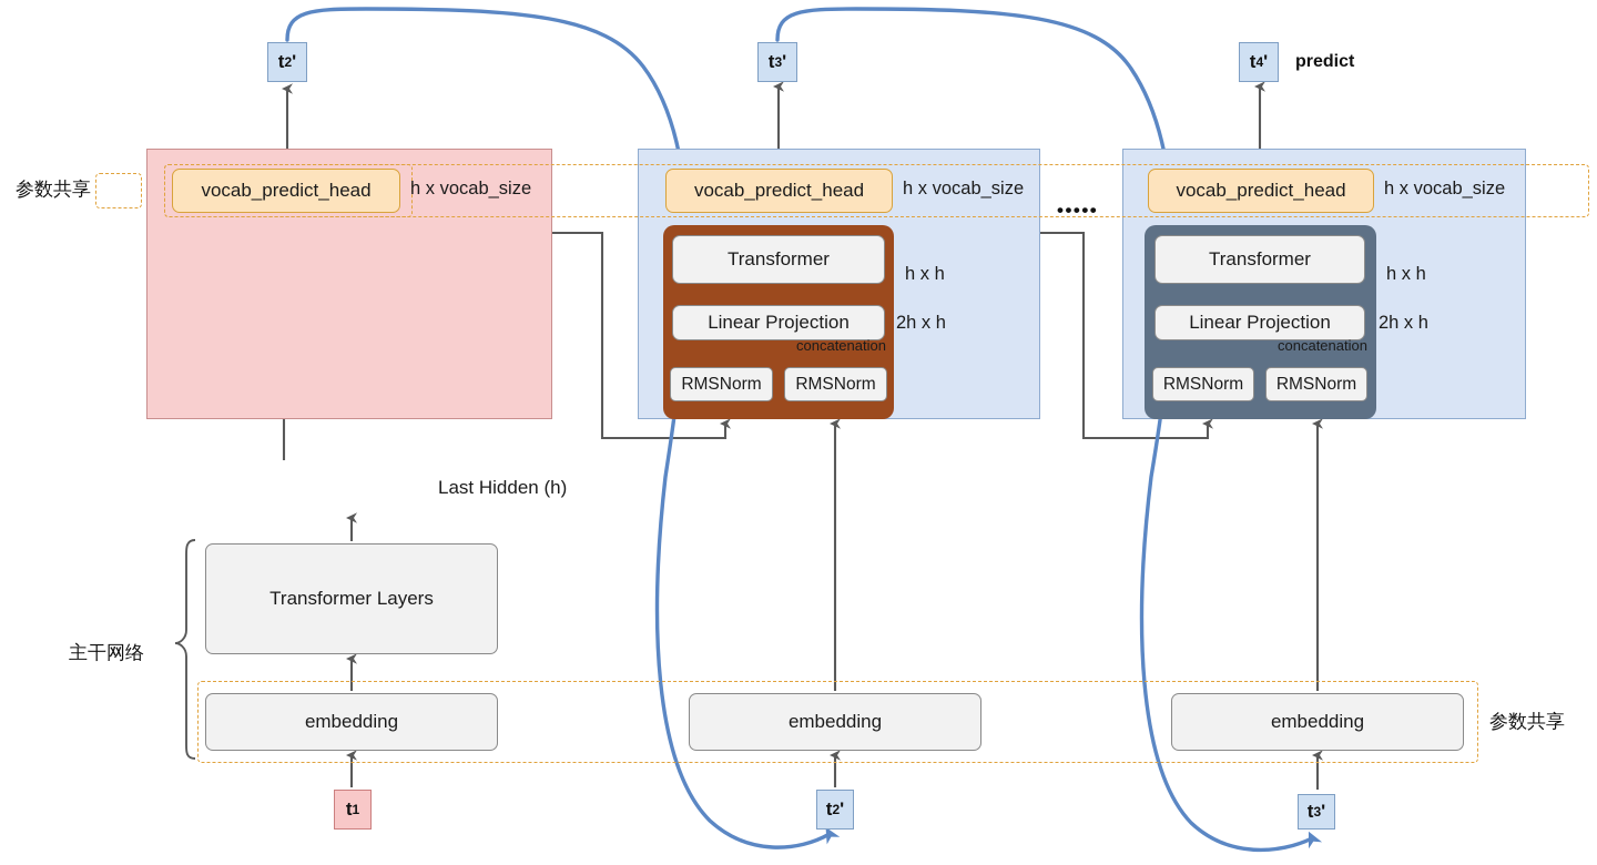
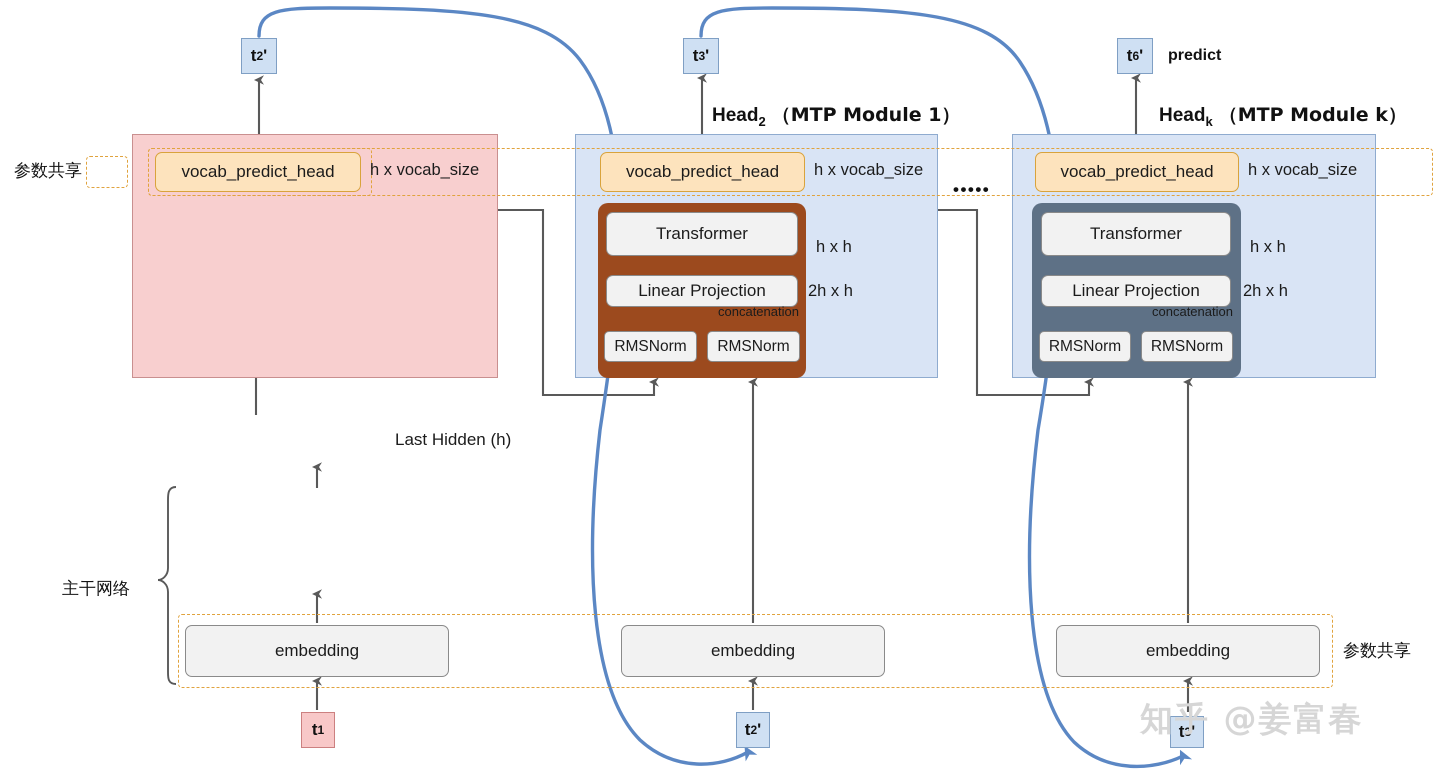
  vocab_predict_head
  vocab_predict_head
  vocab_predict_head
  h x vocab_size
  h x vocab_size
  h x vocab_size
  Transformer
  h x h
  Linear Projection
  2h x h
  RMSNorm
  RMSNorm
  concatenation
  Transformer
  h x h
  Linear Projection
  2h x h
  RMSNorm
  RMSNorm
  concatenation
+ Head2 （MTP Module 1）
+ Headk （MTP Module k）
  Last Hidden (h)
- Transformer Layers
  embedding
  embedding
  embedding
  t
  2
  '
  t
  3
  '
  t
- 4
+ 6
  '
  t
  1
  t
  2
  '
  t
  3
  '
  predict
  参数共享
  参数共享
  主干网络
  •••••
+ 知乎 @姜富春
